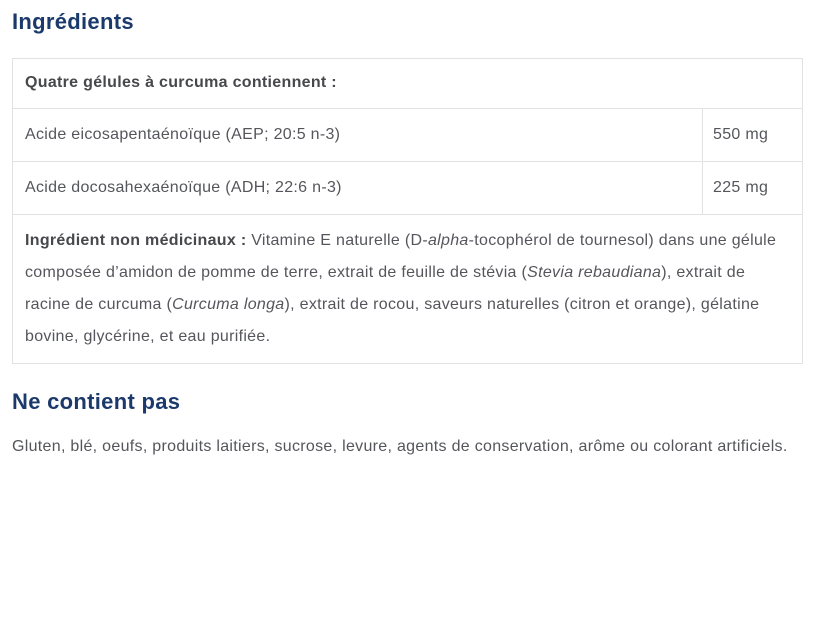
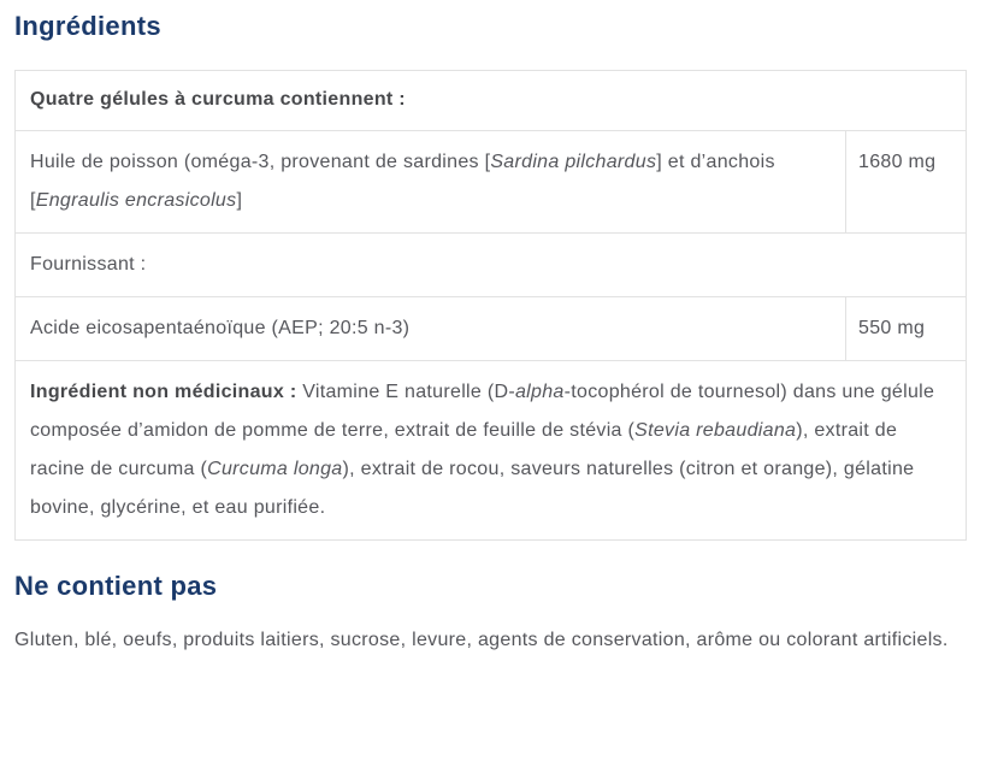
  Ingrédients
  Quatre gélules à curcuma contiennent :
+ Huile de poisson (oméga-3, provenant de sardines [Sardina pilchardus] et d’anchois [Engraulis encrasicolus]
+ 1680 mg
+ Fournissant :
  Acide eicosapentaénoïque (AEP; 20:5 n-3)
  550 mg
- Acide docosahexaénoïque (ADH; 22:6 n-3)
- 225 mg
  Ingrédient non médicinaux : Vitamine E naturelle (D-alpha-tocophérol de tournesol) dans une gélule composée d’amidon de pomme de terre, extrait de feuille de stévia (Stevia rebaudiana), extrait de racine de curcuma (Curcuma longa), extrait de rocou, saveurs naturelles (citron et orange), gélatine bovine, glycérine, et eau purifiée.
  Ne contient pas
  Gluten, blé, oeufs, produits laitiers, sucrose, levure, agents de conservation, arôme ou colorant artificiels.
